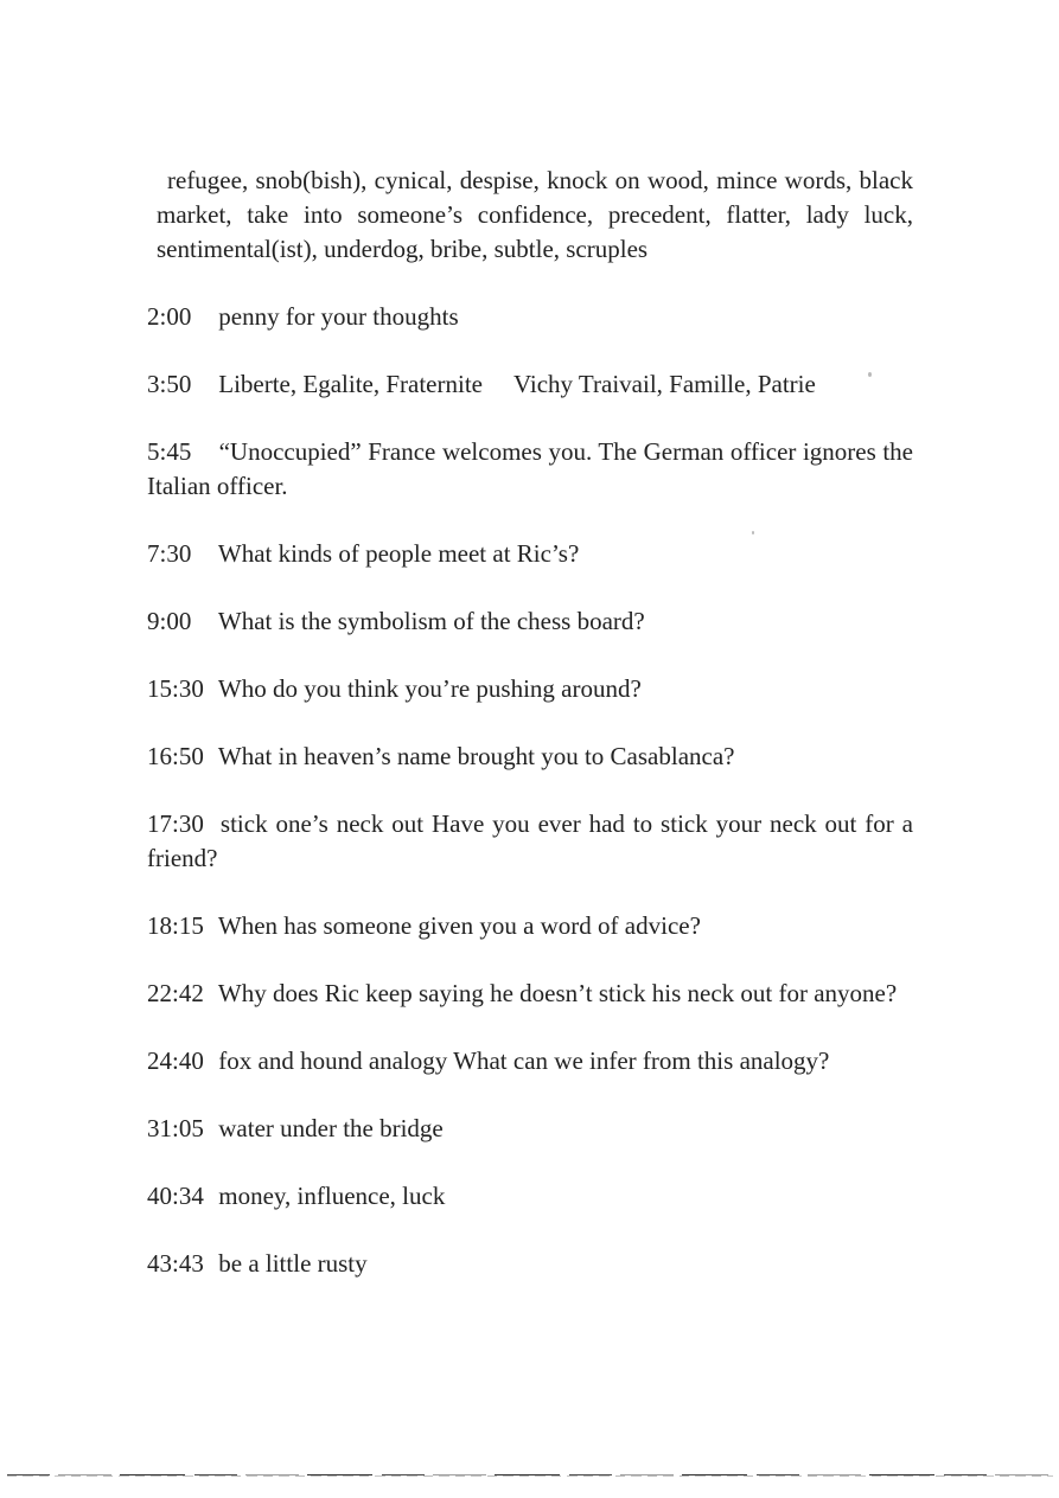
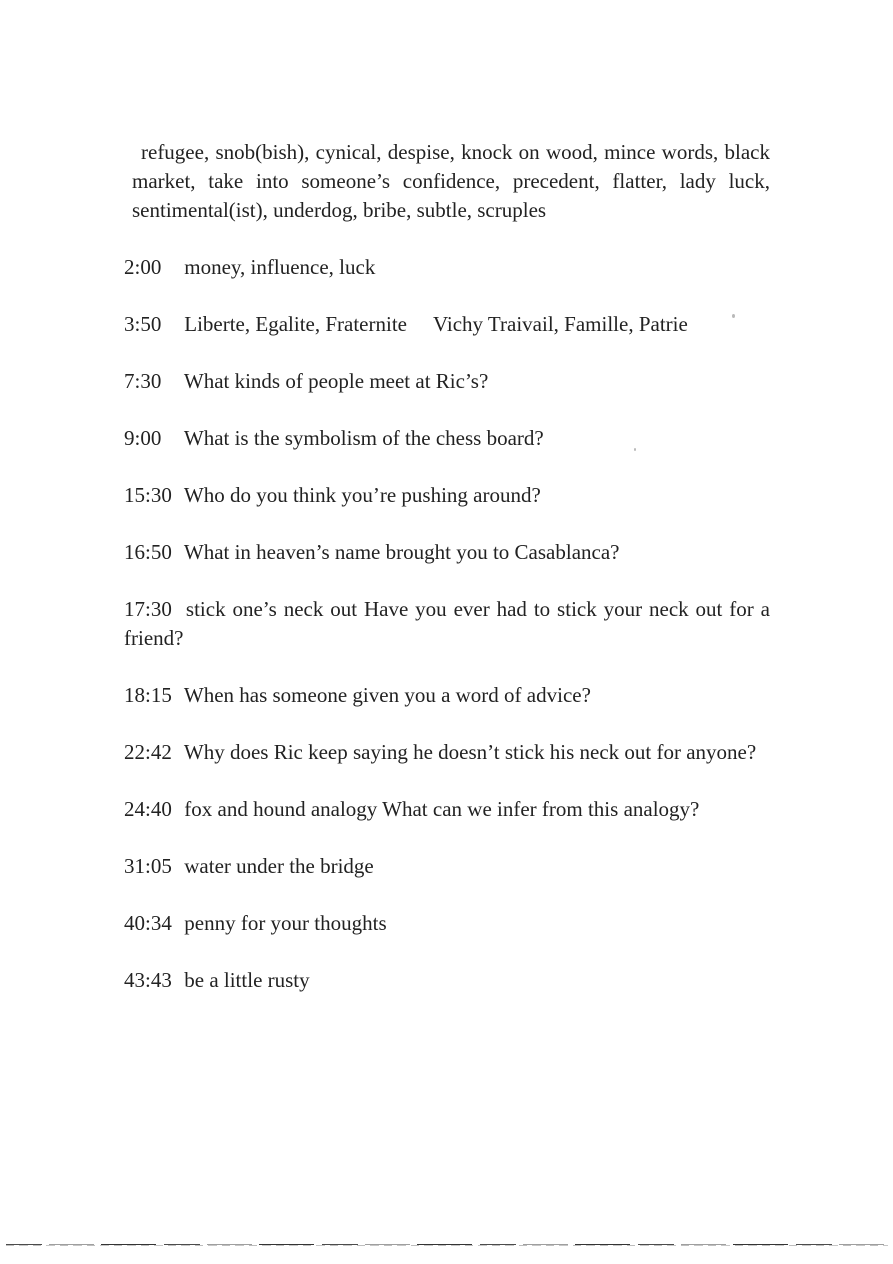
  refugee, snob(bish), cynical, despise, knock on wood, mince words, black market, take into someone’s confidence, precedent, flatter, lady luck, sentimental(ist), underdog, bribe, subtle, scruples
- 2:00 penny for your thoughts
+ 2:00 money, influence, luck
  3:50 Liberte, Egalite, Fraternite Vichy Traivail, Famille, Patrie
- 5:45 “Unoccupied” France welcomes you. The German officer ignores the Italian officer.
  7:30 What kinds of people meet at Ric’s?
  9:00 What is the symbolism of the chess board?
  15:30 Who do you think you’re pushing around?
  16:50 What in heaven’s name brought you to Casablanca?
  17:30 stick one’s neck out Have you ever had to stick your neck out for a friend?
  18:15 When has someone given you a word of advice?
  22:42 Why does Ric keep saying he doesn’t stick his neck out for anyone?
  24:40 fox and hound analogy What can we infer from this analogy?
  31:05 water under the bridge
- 40:34 money, influence, luck
+ 40:34 penny for your thoughts
  43:43 be a little rusty
